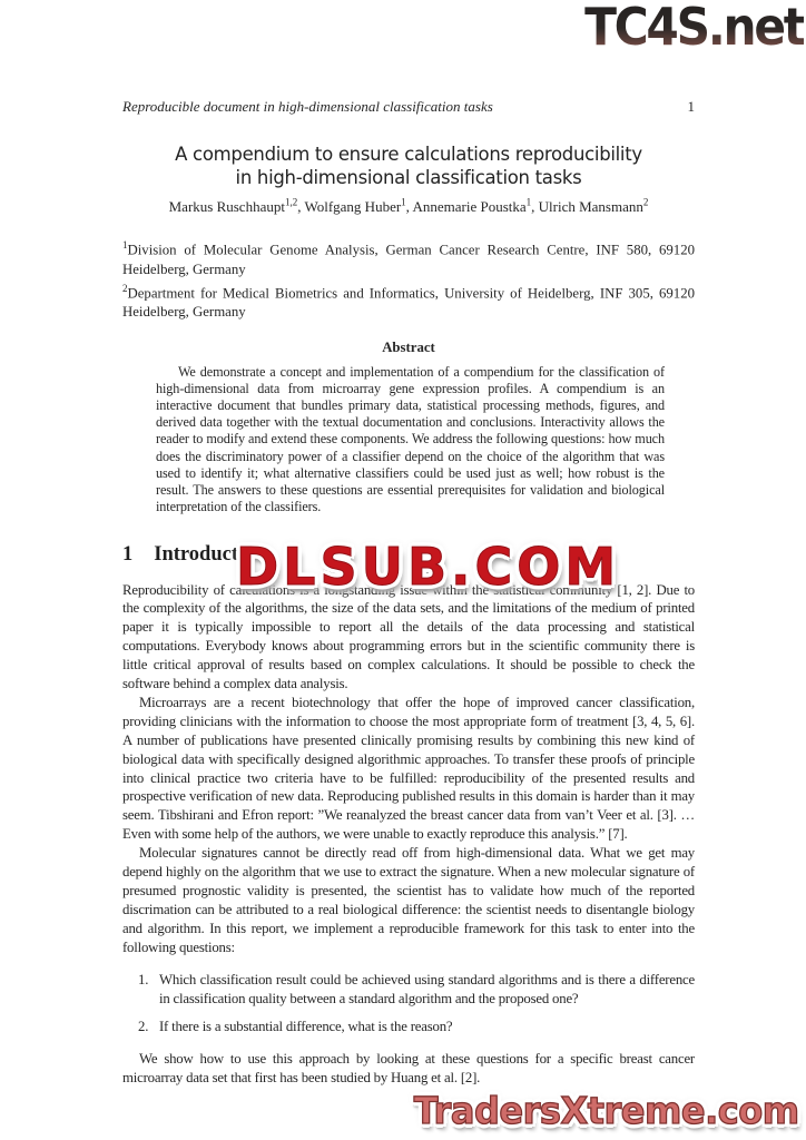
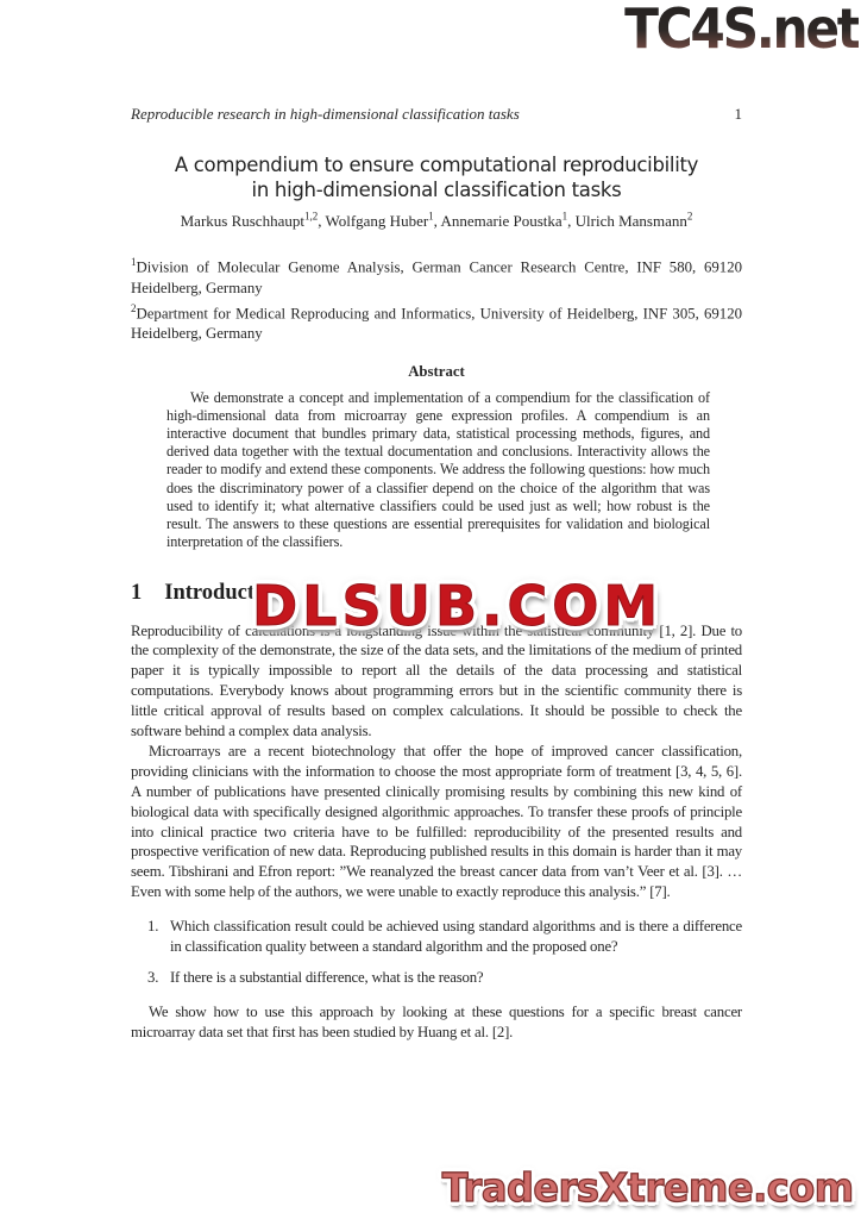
  TC4S.net
  DLSUB.COM
  TradersXtreme.com
- Reproducible document in high-dimensional classification tasks
+ Reproducible research in high-dimensional classification tasks
  1
- A compendium to ensure calculations reproducibility
+ A compendium to ensure computational reproducibility
  in high-dimensional classification tasks
  Markus Ruschhaupt1,2, Wolfgang Huber1, Annemarie Poustka1, Ulrich Mansmann2
  1Division of Molecular Genome Analysis, German Cancer Research Centre, INF 580, 69120 Heidelberg, Germany
- 2Department for Medical Biometrics and Informatics, University of Heidelberg, INF 305, 69120 Heidelberg, Germany
+ 2Department for Medical Reproducing and Informatics, University of Heidelberg, INF 305, 69120 Heidelberg, Germany
  Abstract
  We demonstrate a concept and implementation of a compendium for the classification of high-dimensional data from microarray gene expression profiles. A compendium is an interactive document that bundles primary data, statistical processing methods, figures, and derived data together with the textual documentation and conclusions. Interactivity allows the reader to modify and extend these components. We address the following questions: how much does the discriminatory power of a classifier depend on the choice of the algorithm that was used to identify it; what alternative classifiers could be used just as well; how robust is the result. The answers to these questions are essential prerequisites for validation and biological interpretation of the classifiers.
  1 Introduction
- Reproducibility of calculations is a longstanding issue within the statistical community [1, 2]. Due to the complexity of the algorithms, the size of the data sets, and the limitations of the medium of printed paper it is typically impossible to report all the details of the data processing and statistical computations. Everybody knows about programming errors but in the scientific community there is little critical approval of results based on complex calculations. It should be possible to check the software behind a complex data analysis.
+ Reproducibility of calculations is a longstanding issue within the statistical community [1, 2]. Due to the complexity of the demonstrate, the size of the data sets, and the limitations of the medium of printed paper it is typically impossible to report all the details of the data processing and statistical computations. Everybody knows about programming errors but in the scientific community there is little critical approval of results based on complex calculations. It should be possible to check the software behind a complex data analysis.
  Microarrays are a recent biotechnology that offer the hope of improved cancer classification, providing clinicians with the information to choose the most appropriate form of treatment [3, 4, 5, 6]. A number of publications have presented clinically promising results by combining this new kind of biological data with specifically designed algorithmic approaches. To transfer these proofs of principle into clinical practice two criteria have to be fulfilled: reproducibility of the presented results and prospective verification of new data. Reproducing published results in this domain is harder than it may seem. Tibshirani and Efron report: ”We reanalyzed the breast cancer data from van’t Veer et al. [3]. …Even with some help of the authors, we were unable to exactly reproduce this analysis.” [7].
- Molecular signatures cannot be directly read off from high-dimensional data. What we get may depend highly on the algorithm that we use to extract the signature. When a new molecular signature of presumed prognostic validity is presented, the scientist has to validate how much of the reported discrimation can be attributed to a real biological difference: the scientist needs to disentangle biology and algorithm. In this report, we implement a reproducible framework for this task to enter into the following questions:
  1.
  Which classification result could be achieved using standard algorithms and is there a difference in classification quality between a standard algorithm and the proposed one?
- 2.
+ 3.
  If there is a substantial difference, what is the reason?
  We show how to use this approach by looking at these questions for a specific breast cancer microarray data set that first has been studied by Huang et al. [2].
